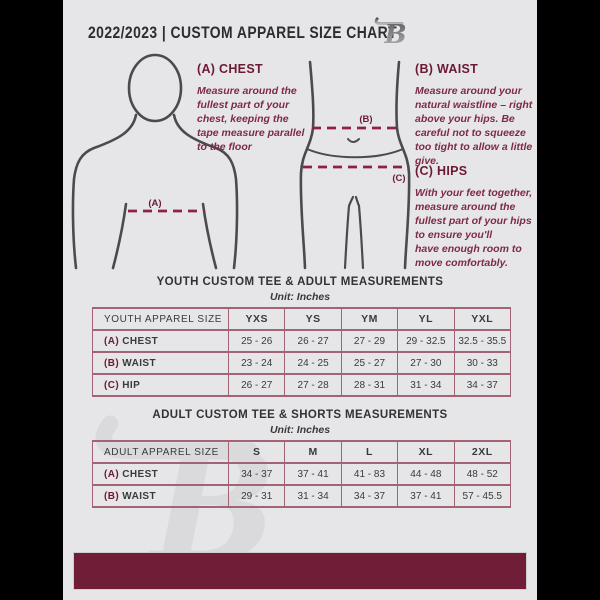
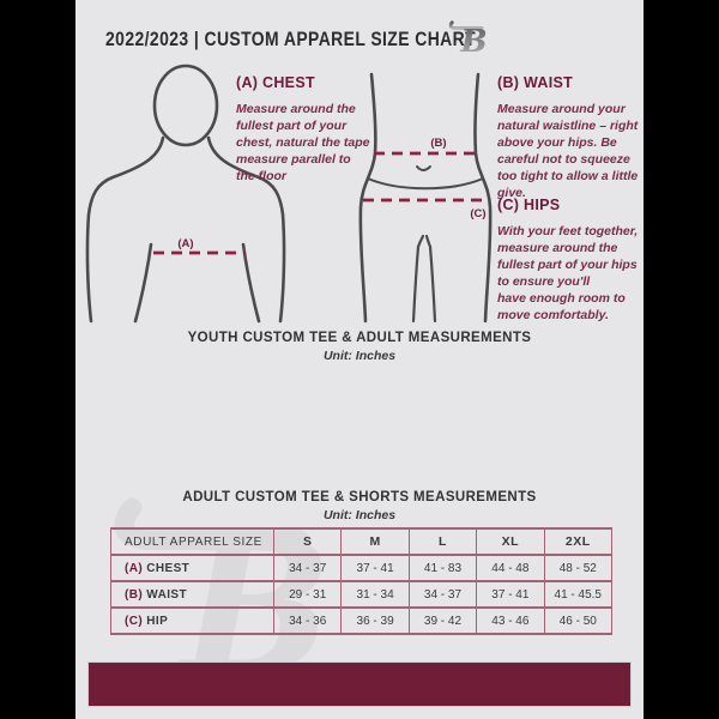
  2022/2023 | CUSTOM APPAREL SIZE CHART
  B
  (A)
  (B)
  (C)
  (A) CHEST
- Measure around the fullest part of your chest, keeping the tape measure parallel to the floor
+ Measure around the fullest part of your chest, natural the tape measure parallel to the floor
  (B) WAIST
  Measure around your natural waistline – right above your hips. Be careful not to squeeze too tight to allow a little give.
  (C) HIPS
  With your feet together, measure around the fullest part of your hips to ensure you'll
  have enough room to move comfortably.
  B
  YOUTH CUSTOM TEE & ADULT MEASUREMENTS
  Unit: Inches
- YOUTH APPAREL SIZE	YXS	YS	YM	YL	YXL
- (A) CHEST	25 - 26	26 - 27	27 - 29	29 - 32.5	32.5 - 35.5
- (B) WAIST	23 - 24	24 - 25	25 - 27	27 - 30	30 - 33
- (C) HIP	26 - 27	27 - 28	28 - 31	31 - 34	34 - 37
  ADULT CUSTOM TEE & SHORTS MEASUREMENTS
  Unit: Inches
  ADULT APPAREL SIZE	S	M	L	XL	2XL
  (A) CHEST	34 - 37	37 - 41	41 - 83	44 - 48	48 - 52
- (B) WAIST	29 - 31	31 - 34	34 - 37	37 - 41	57 - 45.5
+ (B) WAIST	29 - 31	31 - 34	34 - 37	37 - 41	41 - 45.5
+ (C) HIP	34 - 36	36 - 39	39 - 42	43 - 46	46 - 50
